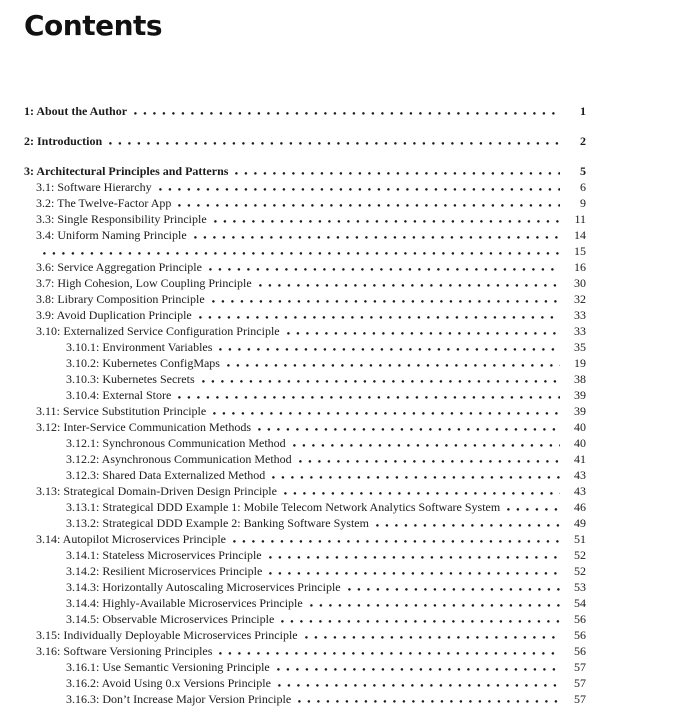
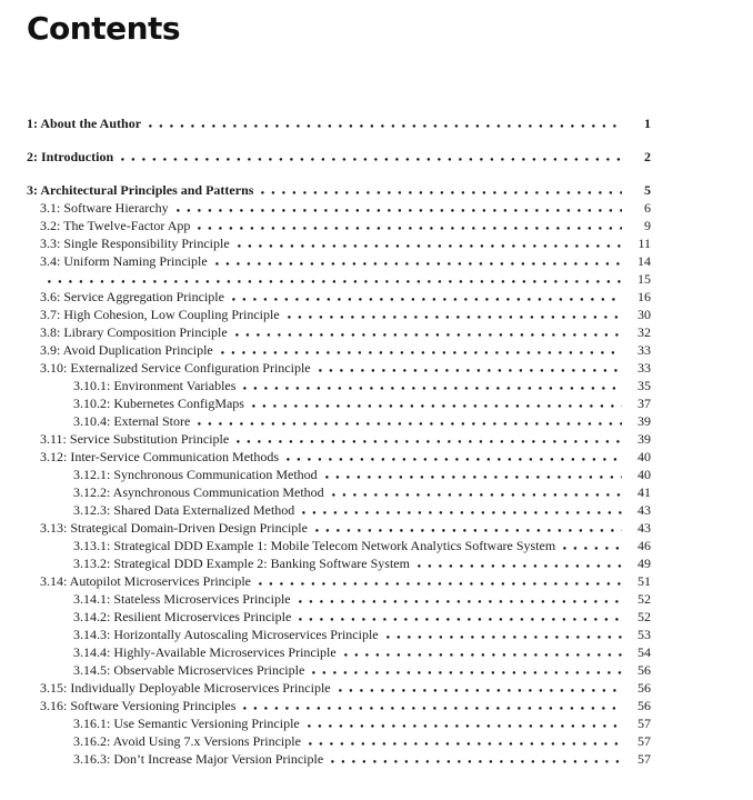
  Contents
  1: About the Author
  1
  2: Introduction
  2
  3: Architectural Principles and Patterns
  5
  3.1: Software Hierarchy
  6
  3.2: The Twelve-Factor App
  9
  3.3: Single Responsibility Principle
  11
  3.4: Uniform Naming Principle
  14
  15
  3.6: Service Aggregation Principle
  16
  3.7: High Cohesion, Low Coupling Principle
  30
  3.8: Library Composition Principle
  32
  3.9: Avoid Duplication Principle
  33
  3.10: Externalized Service Configuration Principle
  33
  3.10.1: Environment Variables
  35
  3.10.2: Kubernetes ConfigMaps
- 19
+ 37
- 3.10.3: Kubernetes Secrets
- 38
  3.10.4: External Store
  39
  3.11: Service Substitution Principle
  39
  3.12: Inter-Service Communication Methods
  40
  3.12.1: Synchronous Communication Method
  40
  3.12.2: Asynchronous Communication Method
  41
  3.12.3: Shared Data Externalized Method
  43
  3.13: Strategical Domain-Driven Design Principle
  43
  3.13.1: Strategical DDD Example 1: Mobile Telecom Network Analytics Software System
  46
  3.13.2: Strategical DDD Example 2: Banking Software System
  49
  3.14: Autopilot Microservices Principle
  51
  3.14.1: Stateless Microservices Principle
  52
  3.14.2: Resilient Microservices Principle
  52
  3.14.3: Horizontally Autoscaling Microservices Principle
  53
  3.14.4: Highly-Available Microservices Principle
  54
  3.14.5: Observable Microservices Principle
  56
  3.15: Individually Deployable Microservices Principle
  56
  3.16: Software Versioning Principles
  56
  3.16.1: Use Semantic Versioning Principle
  57
- 3.16.2: Avoid Using 0.x Versions Principle
+ 3.16.2: Avoid Using 7.x Versions Principle
  57
  3.16.3: Don’t Increase Major Version Principle
  57
